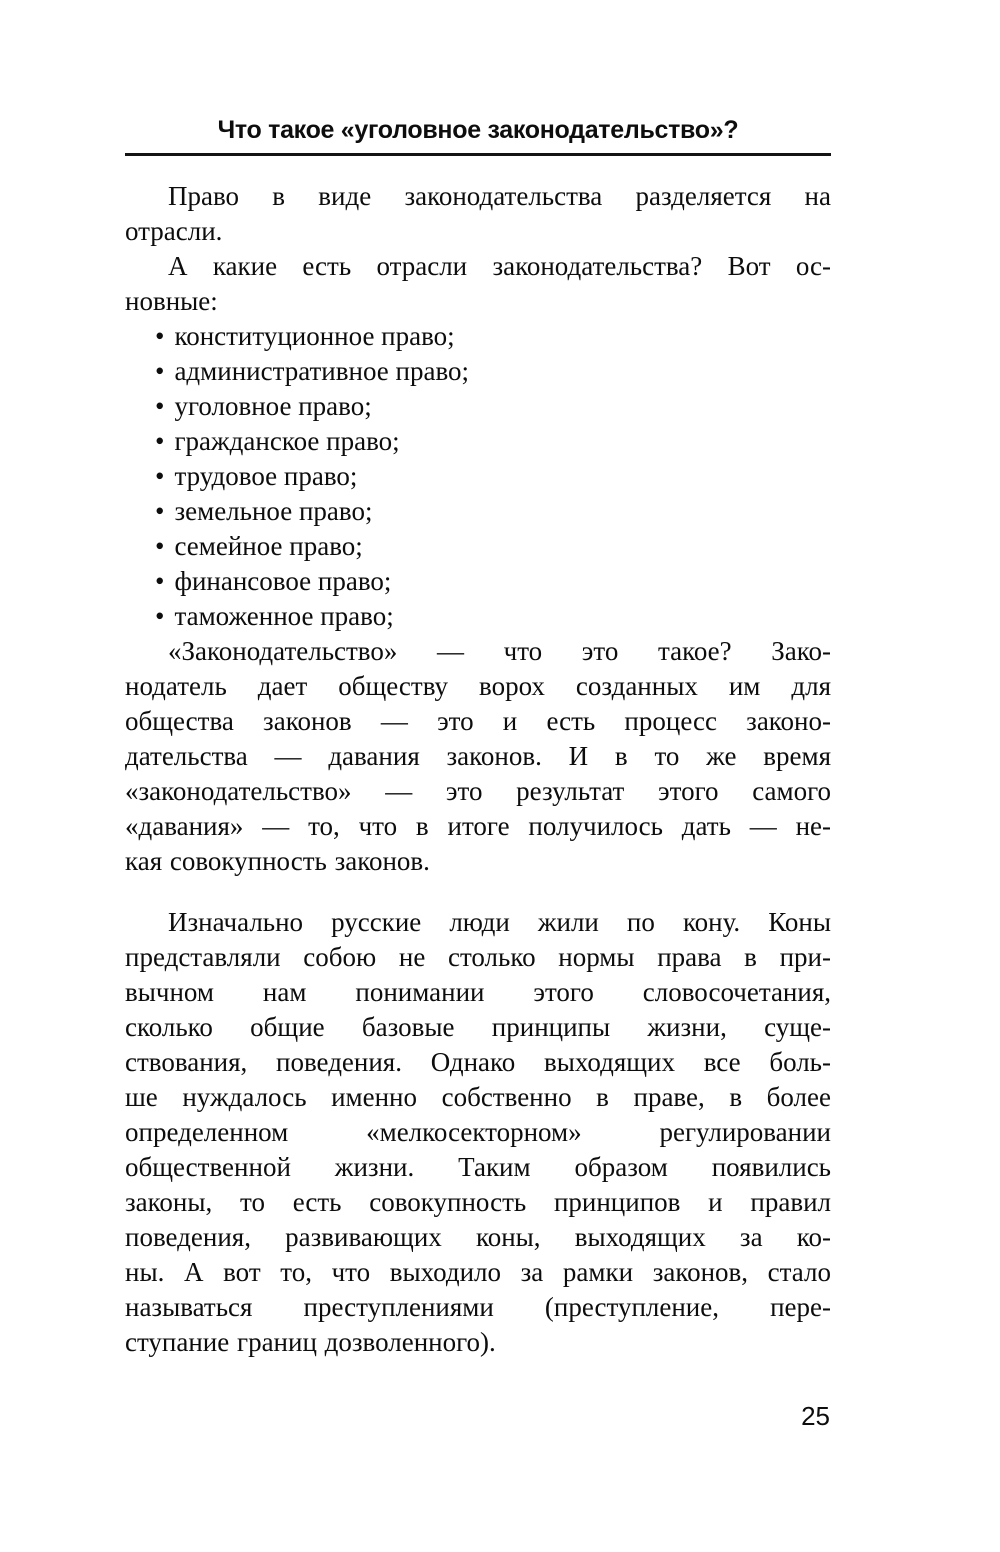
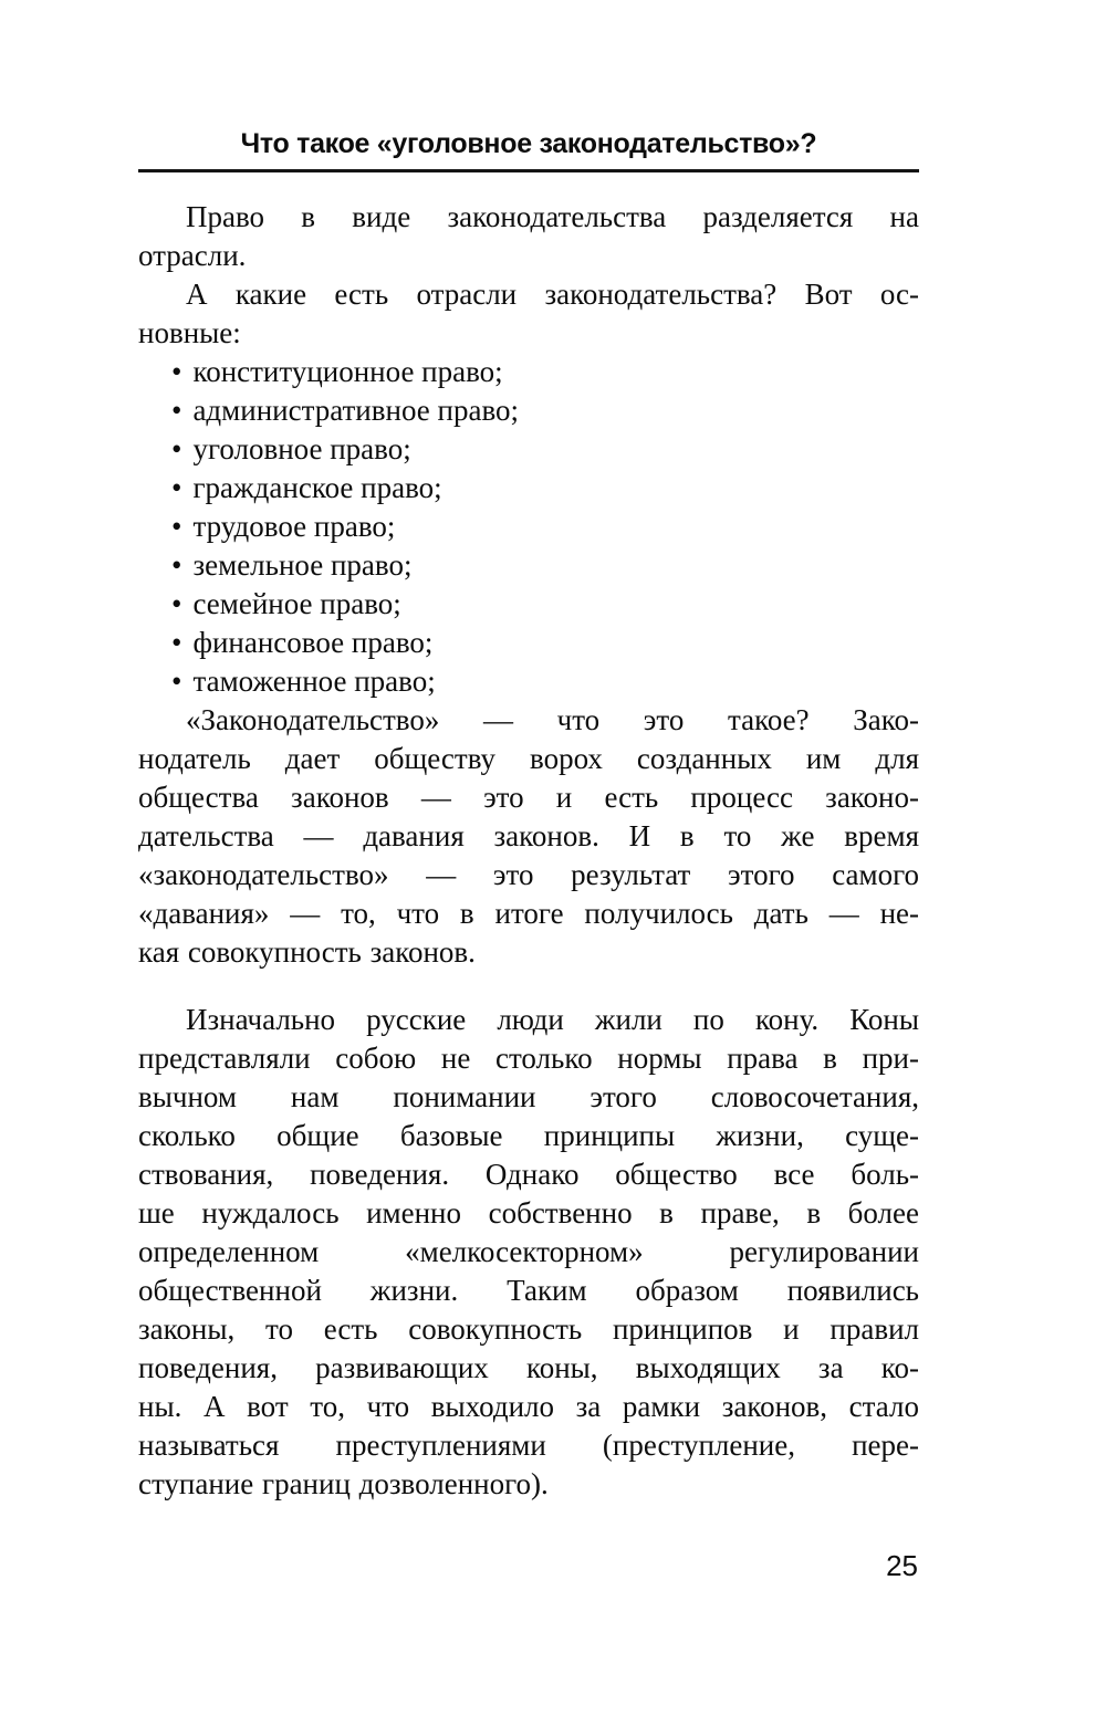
  Что такое «уголовное законодательство»?
  Право в виде законодательства разделяется на
  отрасли.
  А какие есть отрасли законодательства? Вот ос-
  новные:
  • конституционное право;
  • административное право;
  • уголовное право;
  • гражданское право;
  • трудовое право;
  • земельное право;
  • семейное право;
  • финансовое право;
  • таможенное право;
  «Законодательство» — что это такое? Зако-
  нодатель дает обществу ворох созданных им для
  общества законов — это и есть процесс законо-
  дательства — давания законов. И в то же время
  «законодательство» — это результат этого самого
  «давания» — то, что в итоге получилось дать — не-
  кая совокупность законов.
  Изначально русские люди жили по кону. Коны
  представляли собою не столько нормы права в при-
  вычном нам понимании этого словосочетания,
  сколько общие базовые принципы жизни, суще-
- ствования, поведения. Однако выходящих все боль-
+ ствования, поведения. Однако общество все боль-
  ше нуждалось именно собственно в праве, в более
  определенном «мелкосекторном» регулировании
  общественной жизни. Таким образом появились
  законы, то есть совокупность принципов и правил
  поведения, развивающих коны, выходящих за ко-
  ны. А вот то, что выходило за рамки законов, стало
  называться преступлениями (преступление, пере-
  ступание границ дозволенного).
  25
